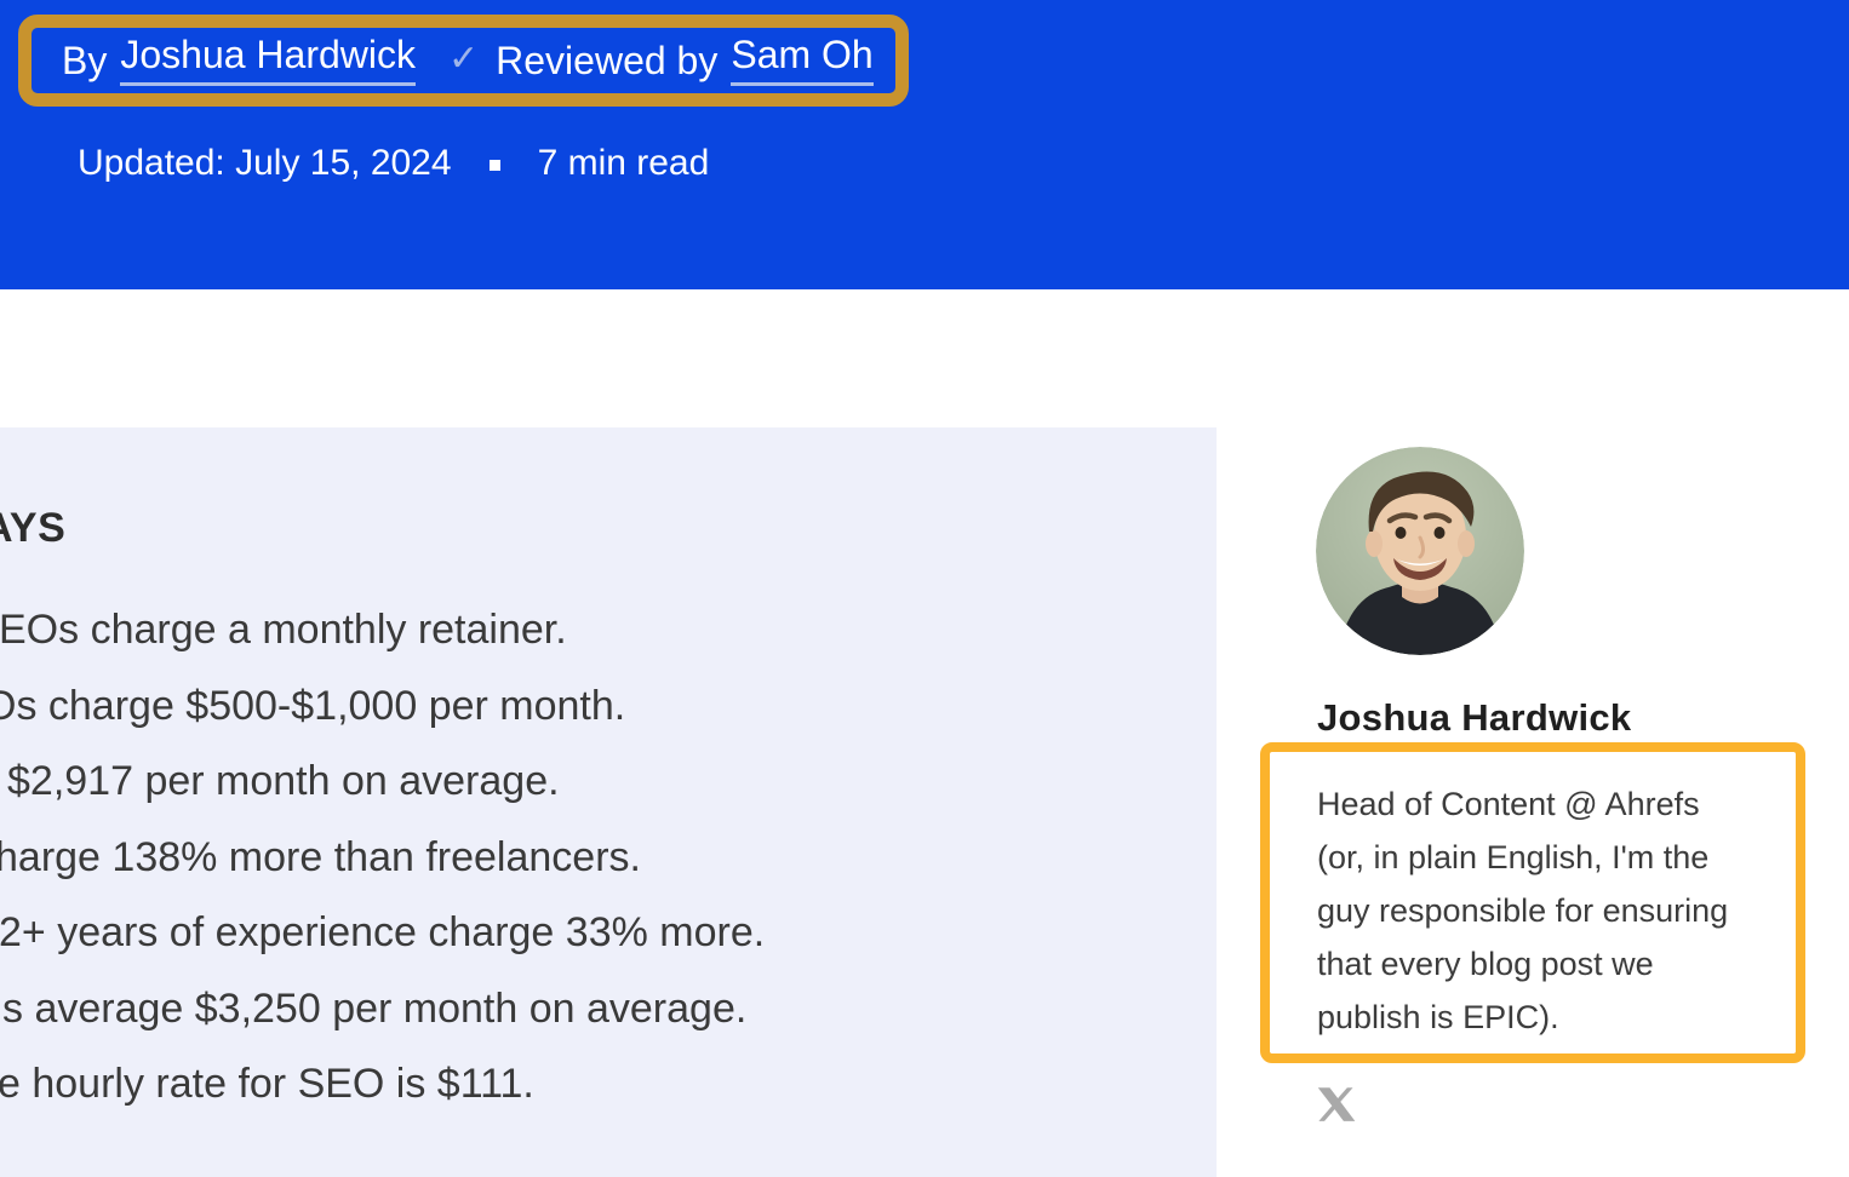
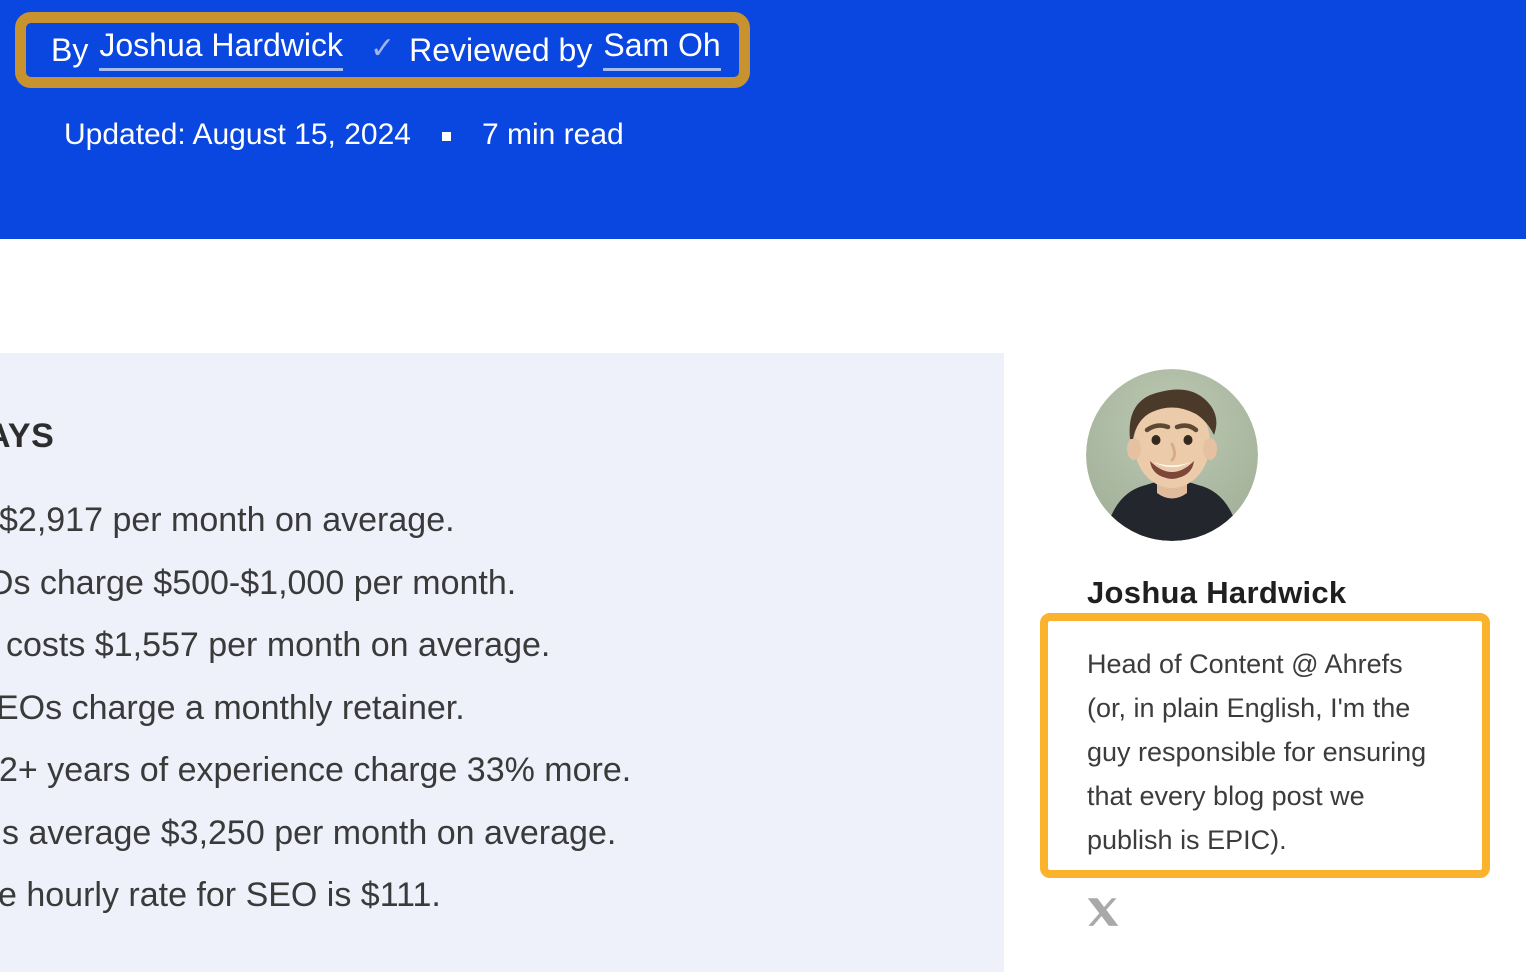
  By
  Joshua Hardwick
  ✓
  Reviewed by
  Sam Oh
- Updated: July 15, 2024
+ Updated: August 15, 2024
  7 min read
- EOs charge a monthly retainer.
+ $2,917 per month on average.
  Os charge $500-$1,000 per month.
+ costs $1,557 per month on average.
- $2,917 per month on average.
+ EOs charge a monthly retainer.
- harge 138% more than freelancers.
  2+ years of experience charge 33% more.
  s average $3,250 per month on average.
  e hourly rate for SEO is $111.
  Joshua Hardwick
  Head of Content @ Ahrefs
  (or, in plain English, I'm the
  guy responsible for ensuring
  that every blog post we
  publish is EPIC).
